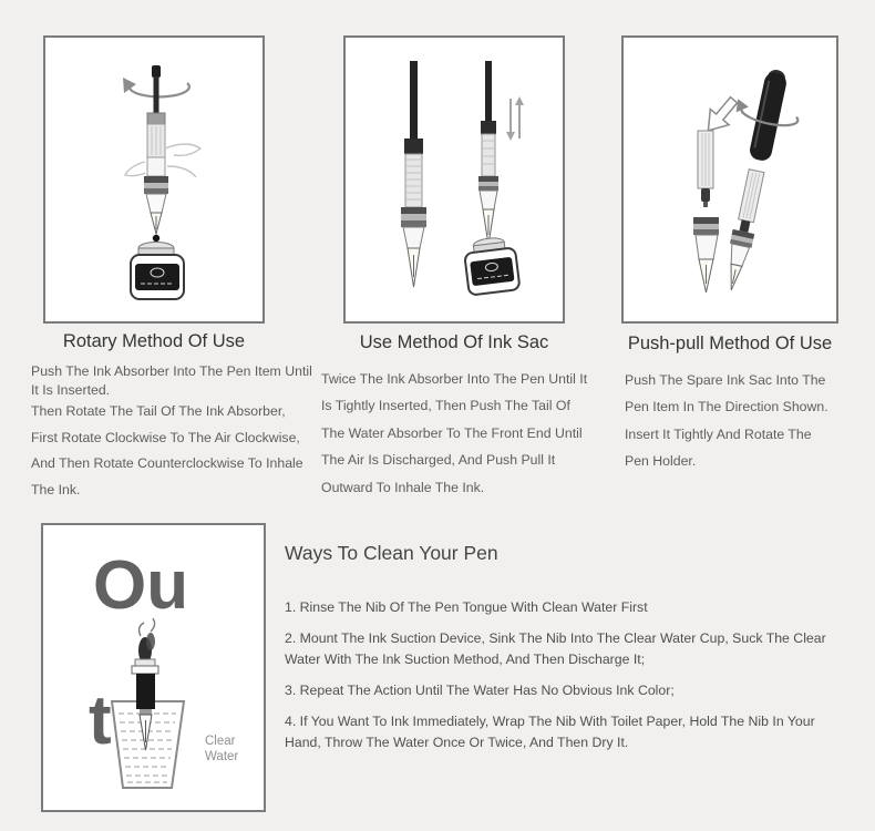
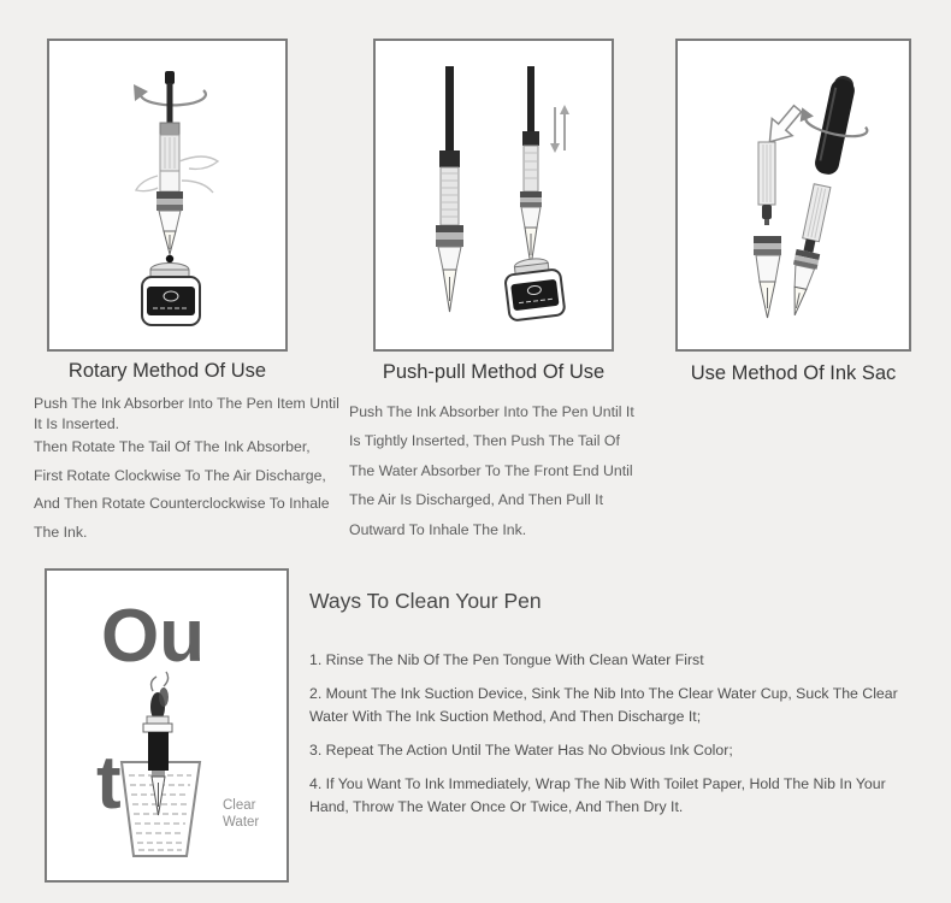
  Rotary Method Of Use
  Push The Ink Absorber Into The Pen Item Until
  It Is Inserted.
  Then Rotate The Tail Of The Ink Absorber,
- First Rotate Clockwise To The Air Clockwise,
+ First Rotate Clockwise To The Air Discharge,
  And Then Rotate Counterclockwise To Inhale
  The Ink.
- Use Method Of Ink Sac
+ Push-pull Method Of Use
- Twice The Ink Absorber Into The Pen Until It
+ Push The Ink Absorber Into The Pen Until It
  Is Tightly Inserted, Then Push The Tail Of
  The Water Absorber To The Front End Until
- The Air Is Discharged, And Push Pull It
+ The Air Is Discharged, And Then Pull It
  Outward To Inhale The Ink.
- Push-pull Method Of Use
+ Use Method Of Ink Sac
- Push The Spare Ink Sac Into The
- Pen Item In The Direction Shown.
- Insert It Tightly And Rotate The
- Pen Holder.
  Ou
  t
  Clear
  Water
  Ways To Clean Your Pen
  1. Rinse The Nib Of The Pen Tongue With Clean Water First
  2. Mount The Ink Suction Device, Sink The Nib Into The Clear Water Cup, Suck The Clear Water With The Ink Suction Method, And Then Discharge It;
  3. Repeat The Action Until The Water Has No Obvious Ink Color;
  4. If You Want To Ink Immediately, Wrap The Nib With Toilet Paper, Hold The Nib In Your Hand, Throw The Water Once Or Twice, And Then Dry It.
